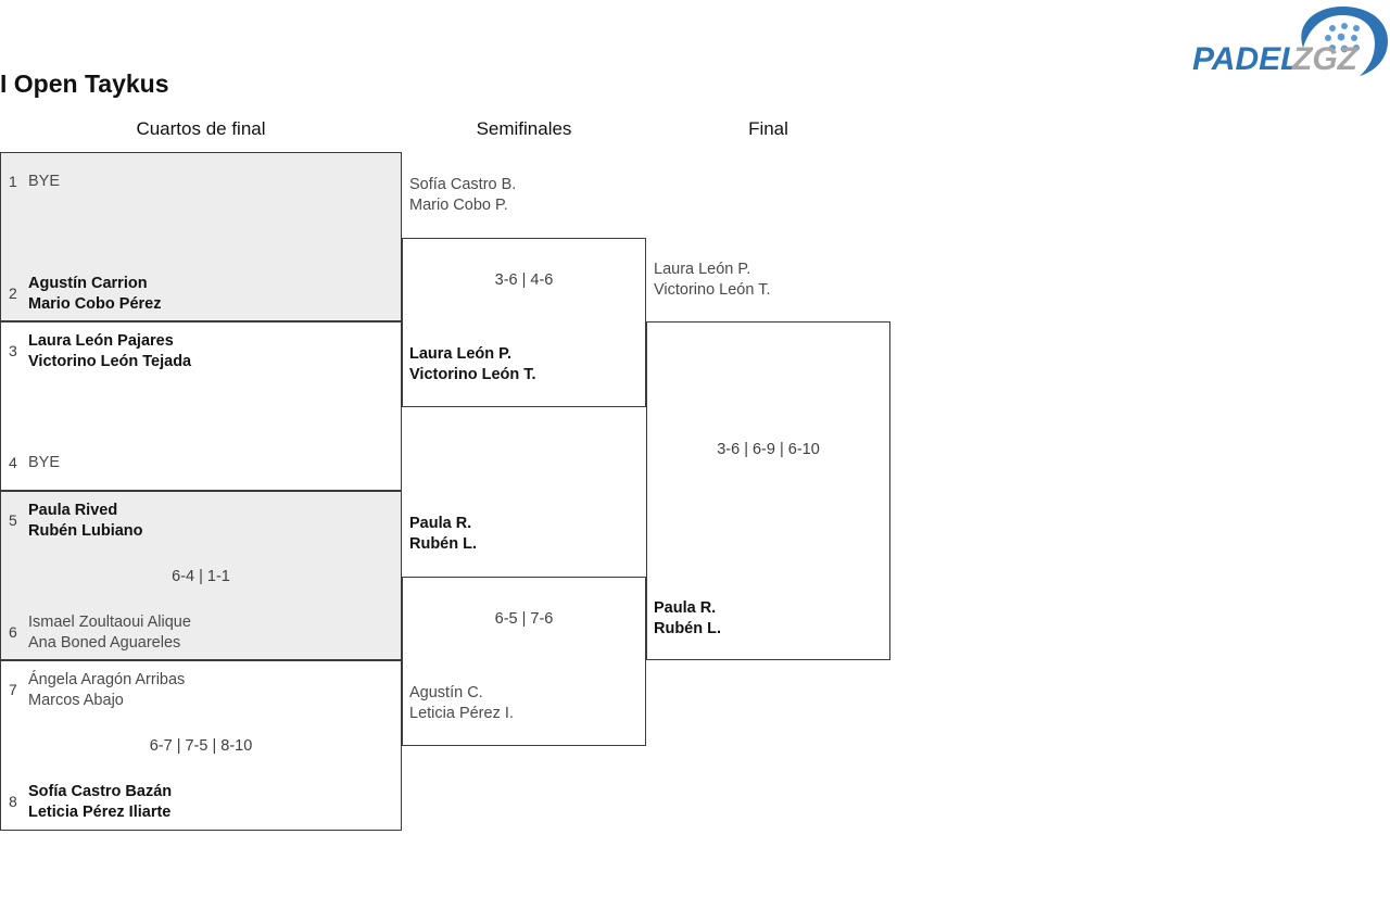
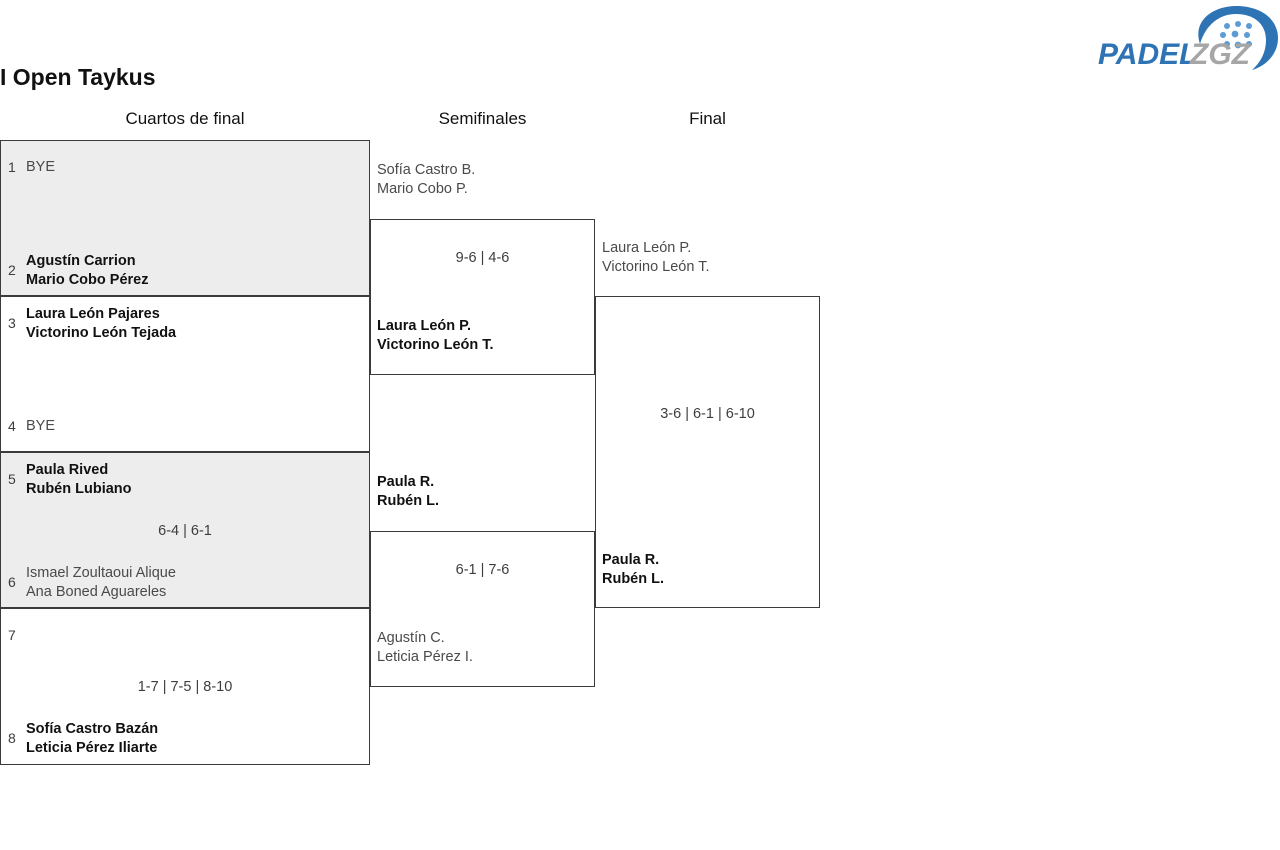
  I Open Taykus
  PADEL
  ZGZ
  Cuartos de final
  Semifinales
  Final
  1
  BYE
  2
  Agustín Carrion
  Mario Cobo Pérez
  3
  Laura León Pajares
  Victorino León Tejada
  4
  BYE
  5
  Paula Rived
  Rubén Lubiano
  6
  Ismael Zoultaoui Alique
  Ana Boned Aguareles
  7
- Ángela Aragón Arribas
- Marcos Abajo
  8
  Sofía Castro Bazán
  Leticia Pérez Iliarte
- 6-4 | 1-1
+ 6-4 | 6-1
- 6-7 | 7-5 | 8-10
+ 1-7 | 7-5 | 8-10
  Sofía Castro B.
  Mario Cobo P.
  Laura León P.
  Victorino León T.
  Paula R.
  Rubén L.
  Agustín C.
  Leticia Pérez I.
- 3-6 | 4-6
+ 9-6 | 4-6
- 6-5 | 7-6
+ 6-1 | 7-6
  Laura León P.
  Victorino León T.
  Paula R.
  Rubén L.
- 3-6 | 6-9 | 6-10
+ 3-6 | 6-1 | 6-10
